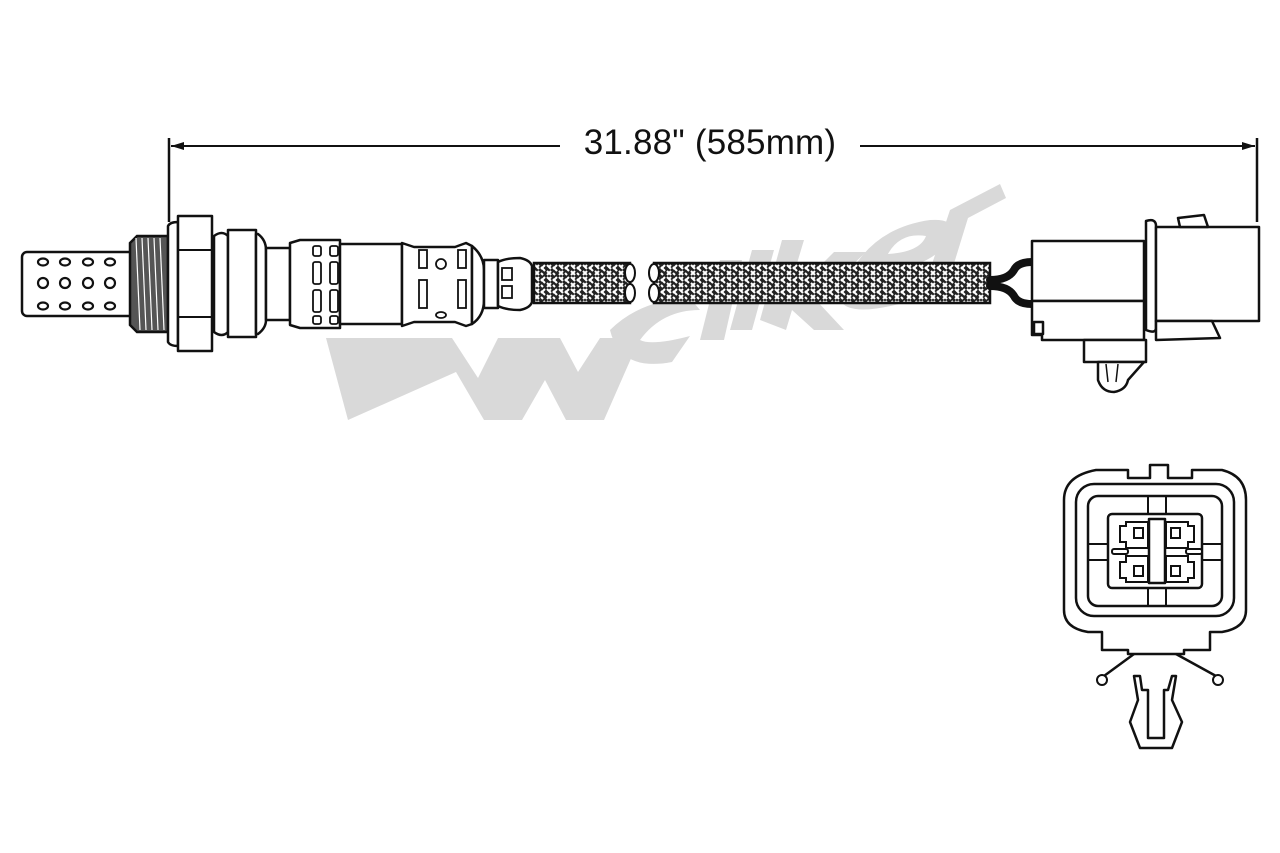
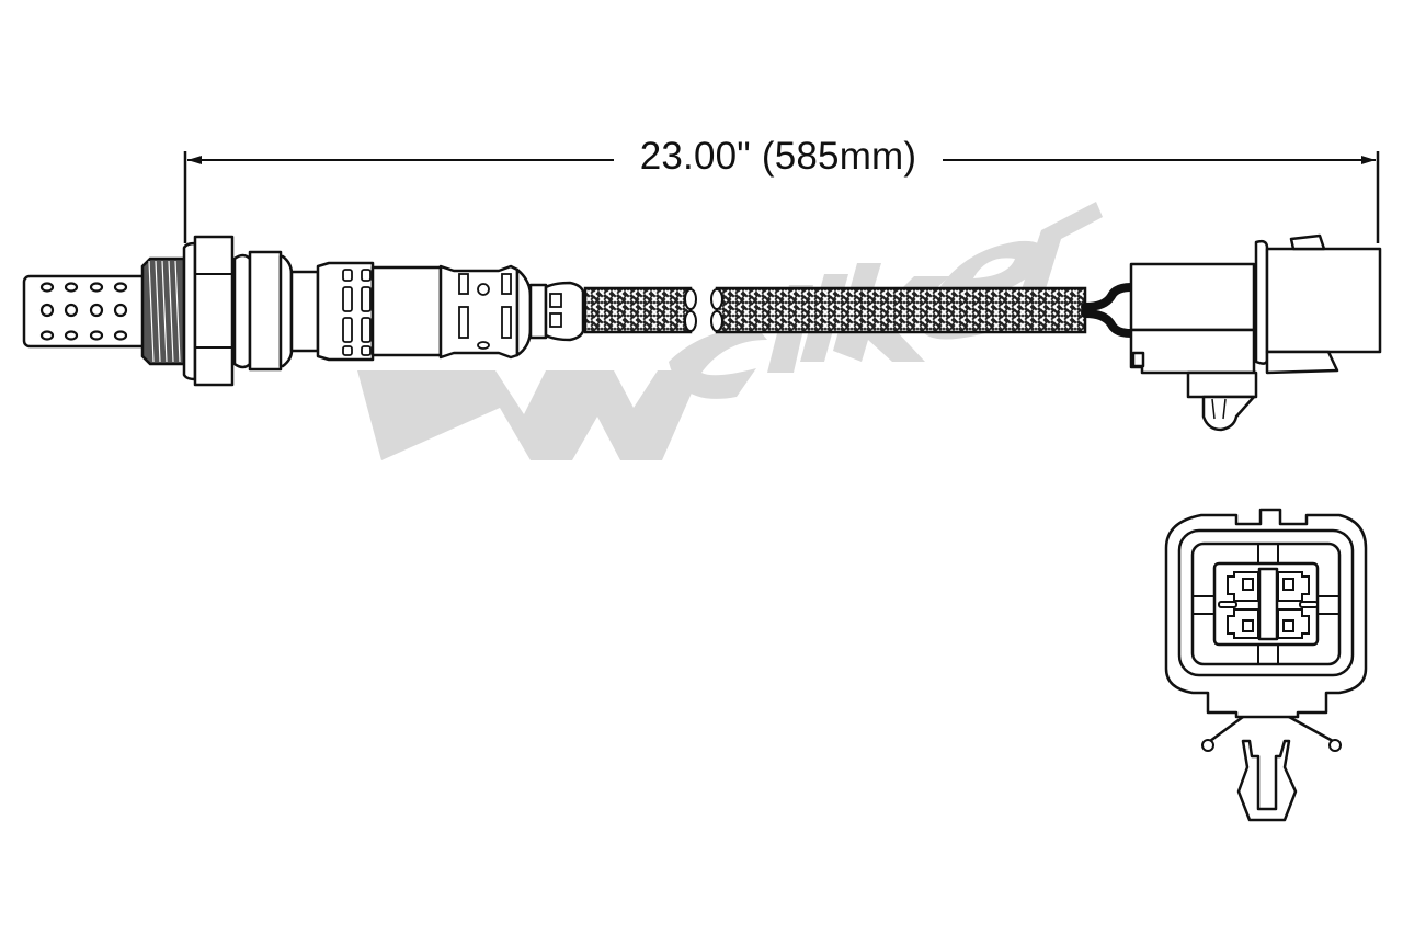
- 31.88" (585mm)
+ 23.00" (585mm)
